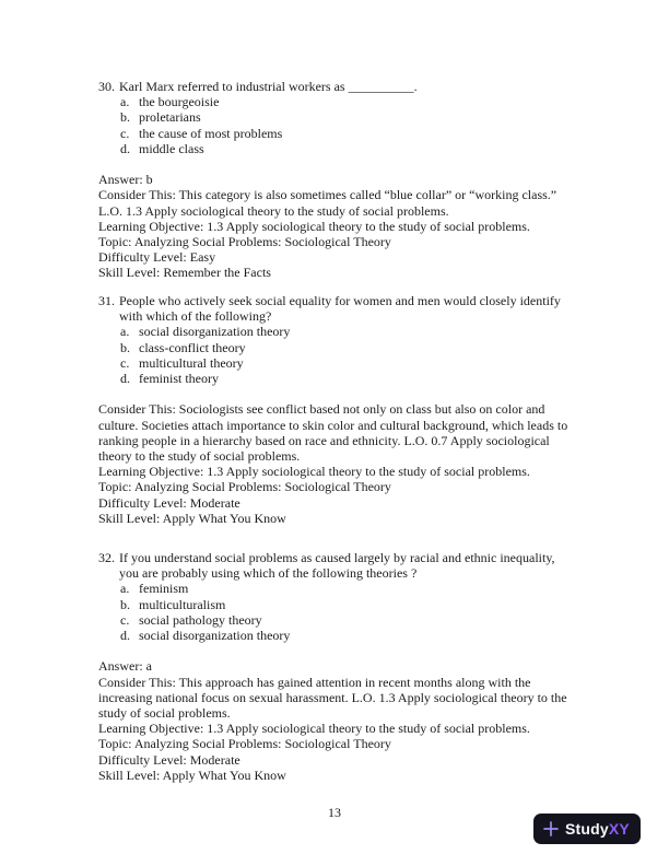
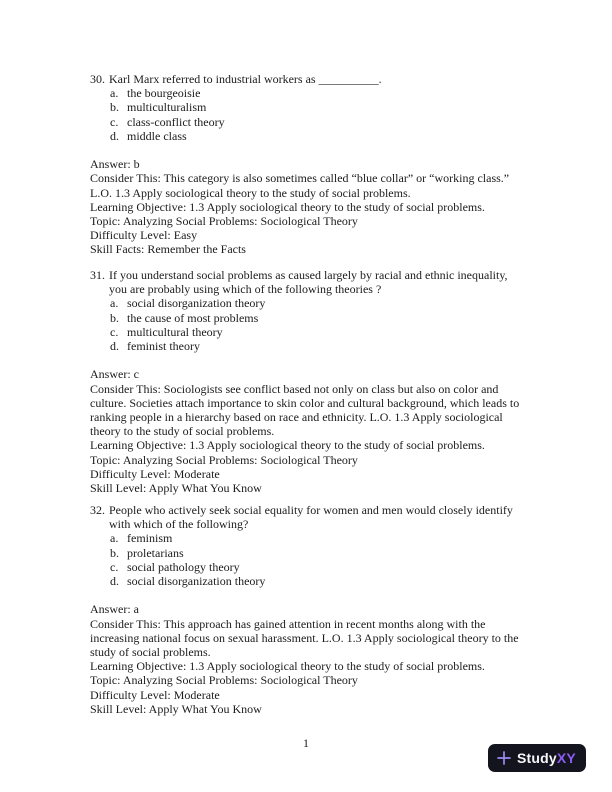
  30.
  Karl Marx referred to industrial workers as __________.
  a.
  the bourgeoisie
  b.
- proletarians
+ multiculturalism
  c.
- the cause of most problems
+ class-conflict theory
  d.
  middle class
  Answer: b
  Consider This: This category is also sometimes called “blue collar” or “working class.”
  L.O. 1.3 Apply sociological theory to the study of social problems.
  Learning Objective: 1.3 Apply sociological theory to the study of social problems.
  Topic: Analyzing Social Problems: Sociological Theory
  Difficulty Level: Easy
- Skill Level: Remember the Facts
+ Skill Facts: Remember the Facts
  31.
- People who actively seek social equality for women and men would closely identify with which of the following?
+ If you understand social problems as caused largely by racial and ethnic inequality, you are probably using which of the following theories ?
  a.
  social disorganization theory
  b.
- class-conflict theory
+ the cause of most problems
  c.
  multicultural theory
  d.
  feminist theory
+ Answer: c
- Consider This: Sociologists see conflict based not only on class but also on color and culture. Societies attach importance to skin color and cultural background, which leads to ranking people in a hierarchy based on race and ethnicity. L.O. 0.7 Apply sociological theory to the study of social problems.
+ Consider This: Sociologists see conflict based not only on class but also on color and culture. Societies attach importance to skin color and cultural background, which leads to ranking people in a hierarchy based on race and ethnicity. L.O. 1.3 Apply sociological theory to the study of social problems.
  Learning Objective: 1.3 Apply sociological theory to the study of social problems.
  Topic: Analyzing Social Problems: Sociological Theory
  Difficulty Level: Moderate
  Skill Level: Apply What You Know
  32.
- If you understand social problems as caused largely by racial and ethnic inequality, you are probably using which of the following theories ?
+ People who actively seek social equality for women and men would closely identify with which of the following?
  a.
  feminism
  b.
- multiculturalism
+ proletarians
  c.
  social pathology theory
  d.
  social disorganization theory
  Answer: a
  Consider This: This approach has gained attention in recent months along with the increasing national focus on sexual harassment. L.O. 1.3 Apply sociological theory to the study of social problems.
  Learning Objective: 1.3 Apply sociological theory to the study of social problems.
  Topic: Analyzing Social Problems: Sociological Theory
  Difficulty Level: Moderate
  Skill Level: Apply What You Know
- 13
+ 1
  StudyXY
